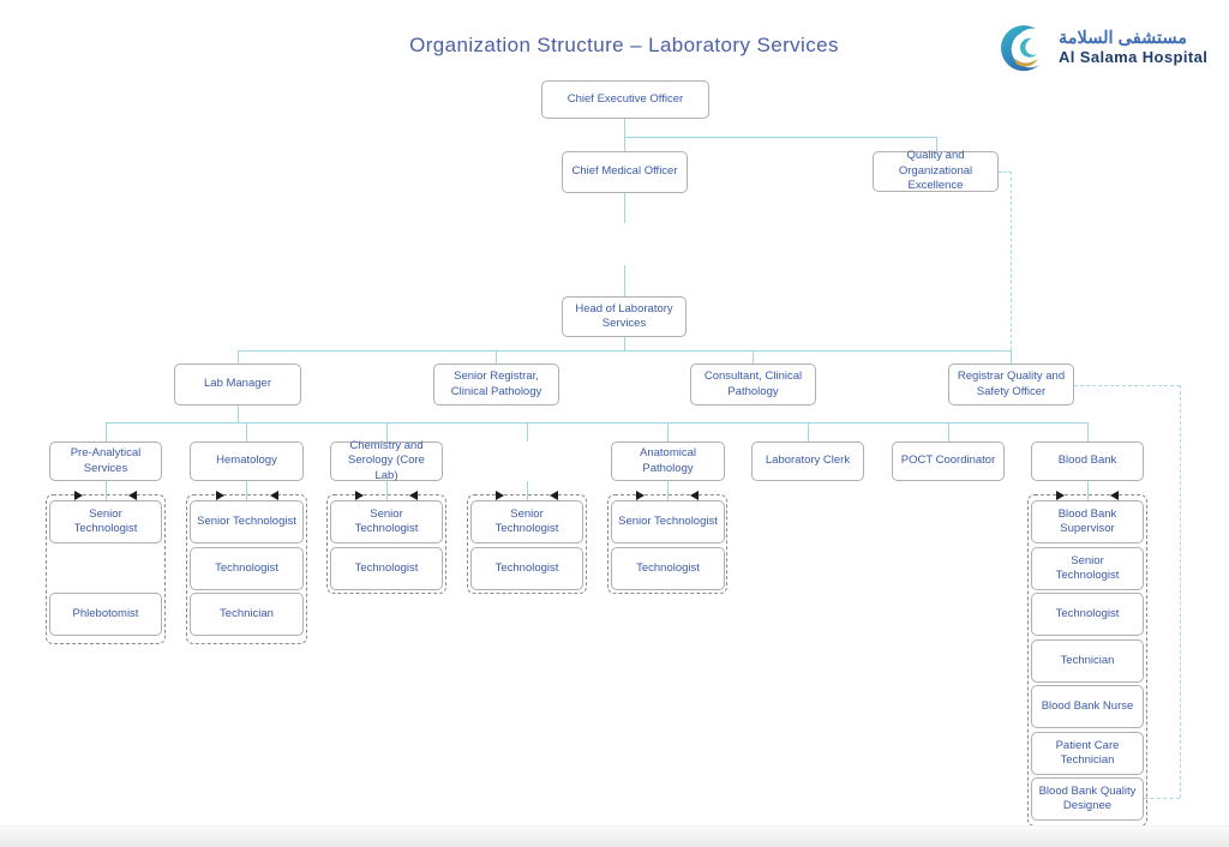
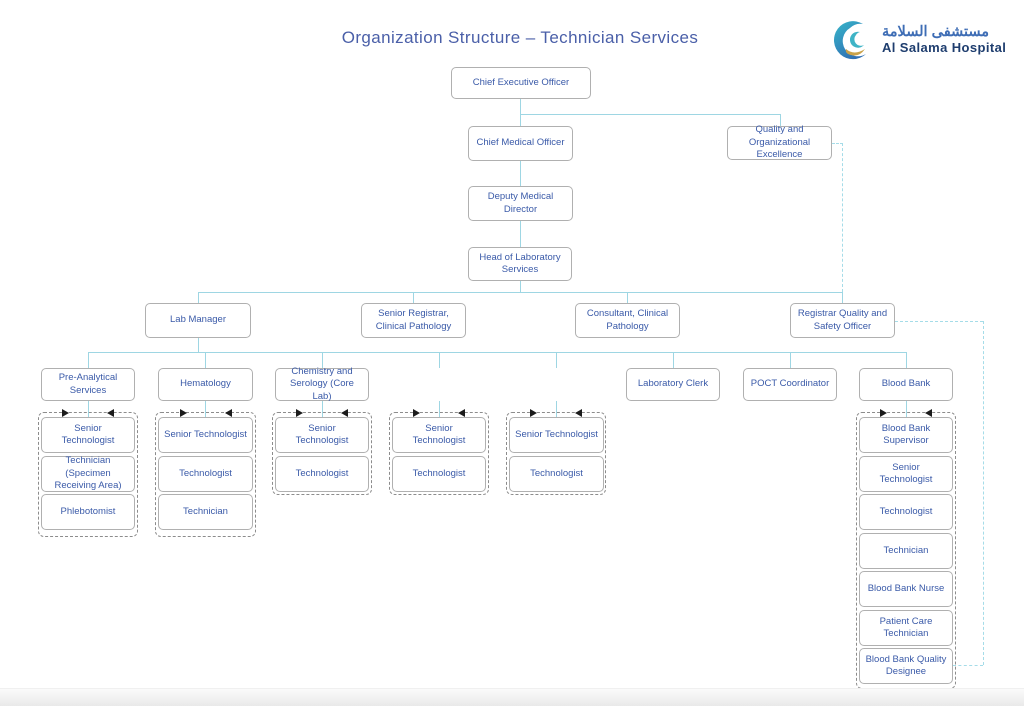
- Organization Structure – Laboratory Services
+ Organization Structure – Technician Services
  مستشفى السلامة
  Al Salama Hospital
  Chief Executive Officer
  Chief Medical Officer
  Quality and Organizational Excellence
+ Deputy Medical Director
  Head of Laboratory Services
  Lab Manager
  Senior Registrar, Clinical Pathology
  Consultant, Clinical Pathology
  Registrar Quality and Safety Officer
  Pre-Analytical Services
  Hematology
  Chemistry and Serology (Core Lab)
- Anatomical Pathology
  Laboratory Clerk
  POCT Coordinator
  Blood Bank
  Senior Technologist
+ Technician (Specimen Receiving Area)
  Phlebotomist
  Senior Technologist
  Technologist
  Technician
  Senior Technologist
  Technologist
  Senior Technologist
  Technologist
  Senior Technologist
  Technologist
  Blood Bank Supervisor
  Senior Technologist
  Technologist
  Technician
  Blood Bank Nurse
  Patient Care Technician
  Blood Bank Quality Designee
